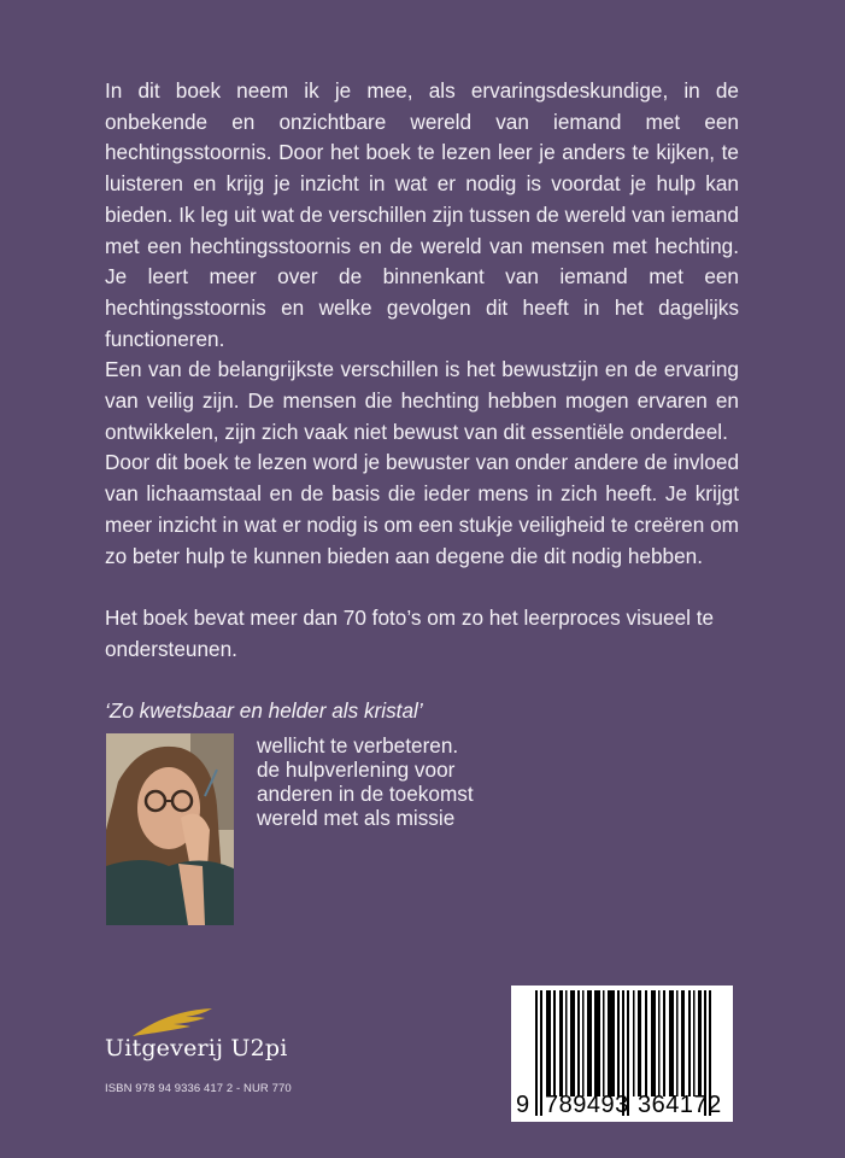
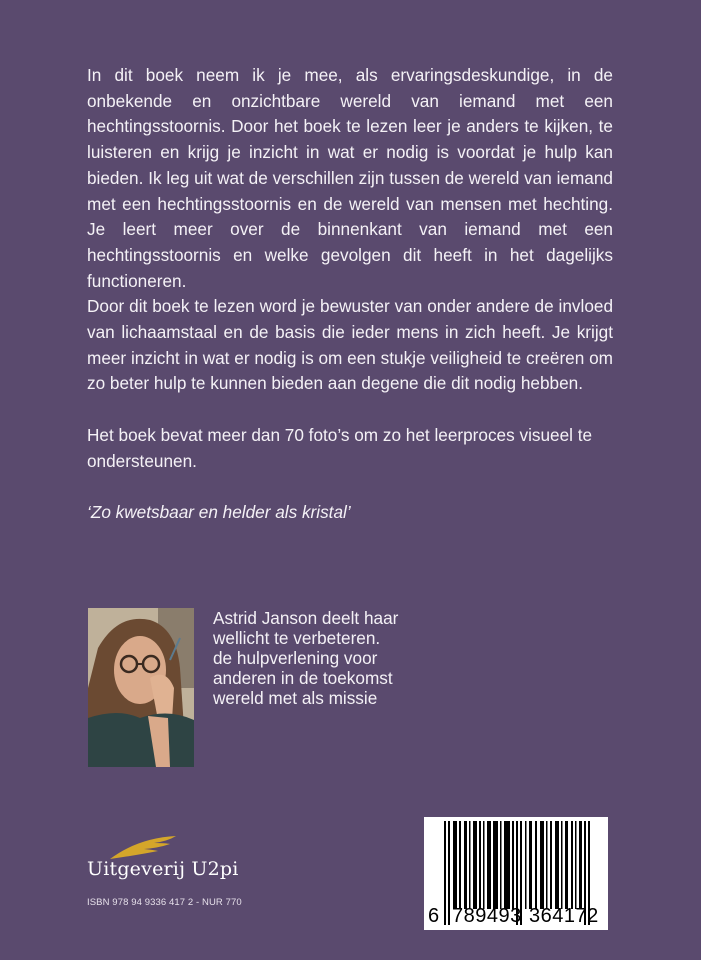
  In dit boek neem ik je mee, als ervaringsdeskundige, in de onbekende en onzichtbare wereld van iemand met een hechtingsstoornis. Door het boek te lezen leer je anders te kijken, te luisteren en krijg je inzicht in wat er nodig is voordat je hulp kan bieden. Ik leg uit wat de verschillen zijn tussen de wereld van iemand met een hechtingsstoornis en de wereld van mensen met hechting. Je leert meer over de binnenkant van iemand met een hechtingsstoornis en welke gevolgen dit heeft in het dagelijks functioneren.
- Een van de belangrijkste verschillen is het bewustzijn en de ervaring van veilig zijn. De mensen die hechting hebben mogen ervaren en ontwikkelen, zijn zich vaak niet bewust van dit essentiële onderdeel.
  Door dit boek te lezen word je bewuster van onder andere de invloed van lichaamstaal en de basis die ieder mens in zich heeft. Je krijgt meer inzicht in wat er nodig is om een stukje veiligheid te creëren om zo beter hulp te kunnen bieden aan degene die dit nodig hebben.
  Het boek bevat meer dan 70 foto’s om zo het leerproces visueel te ondersteunen.
  ‘Zo kwetsbaar en helder als kristal’
+ Astrid Janson deelt haar
  wellicht te verbeteren.
  de hulpverlening voor
  anderen in de toekomst
  wereld met als missie
  Uitgeverij U2pi
  ISBN 978 94 9336 417 2 - NUR 770
- 9
+ 6
  789493
  364172
